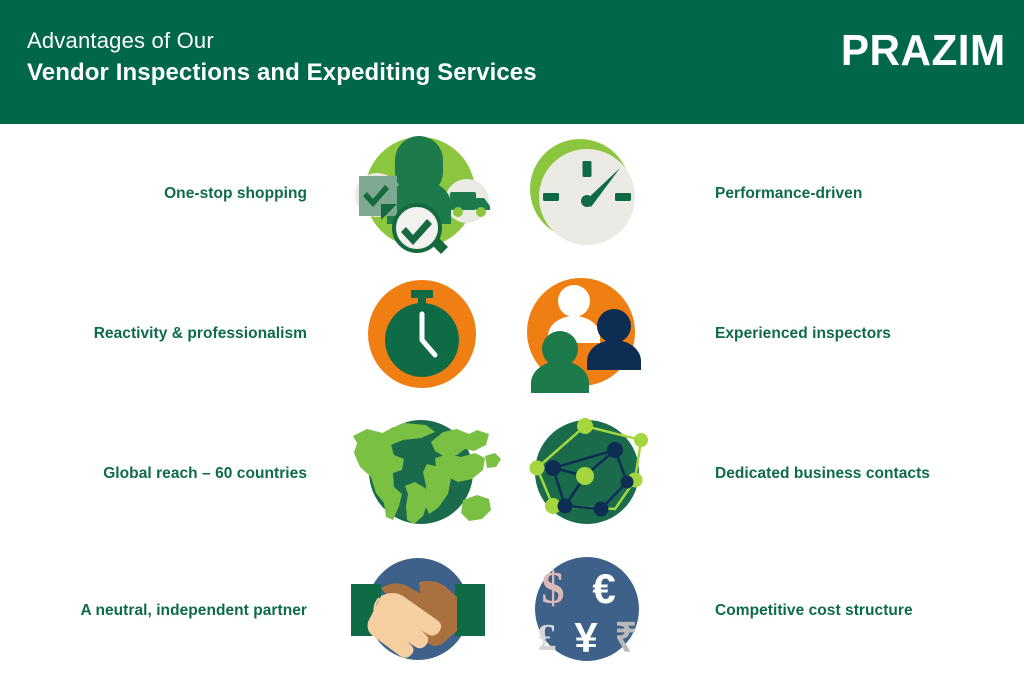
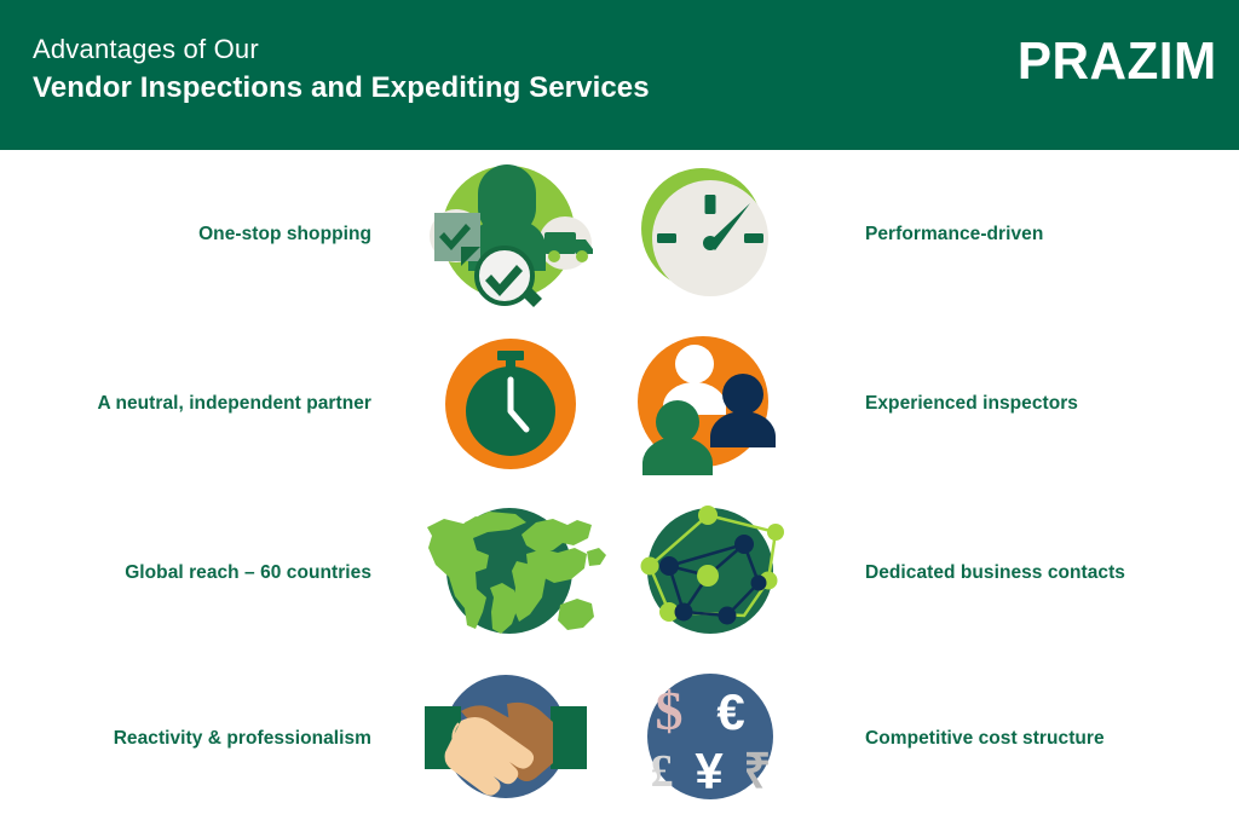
  Advantages of Our
  Vendor Inspections and Expediting Services
  PRAZIM
  One-stop shopping
  Performance-driven
- Reactivity & professionalism
+ A neutral, independent partner
  Experienced inspectors
  Global reach – 60 countries
  Dedicated business contacts
- A neutral, independent partner
+ Reactivity & professionalism
  $
  €
  £
  ¥
  ₹
  Competitive cost structure
